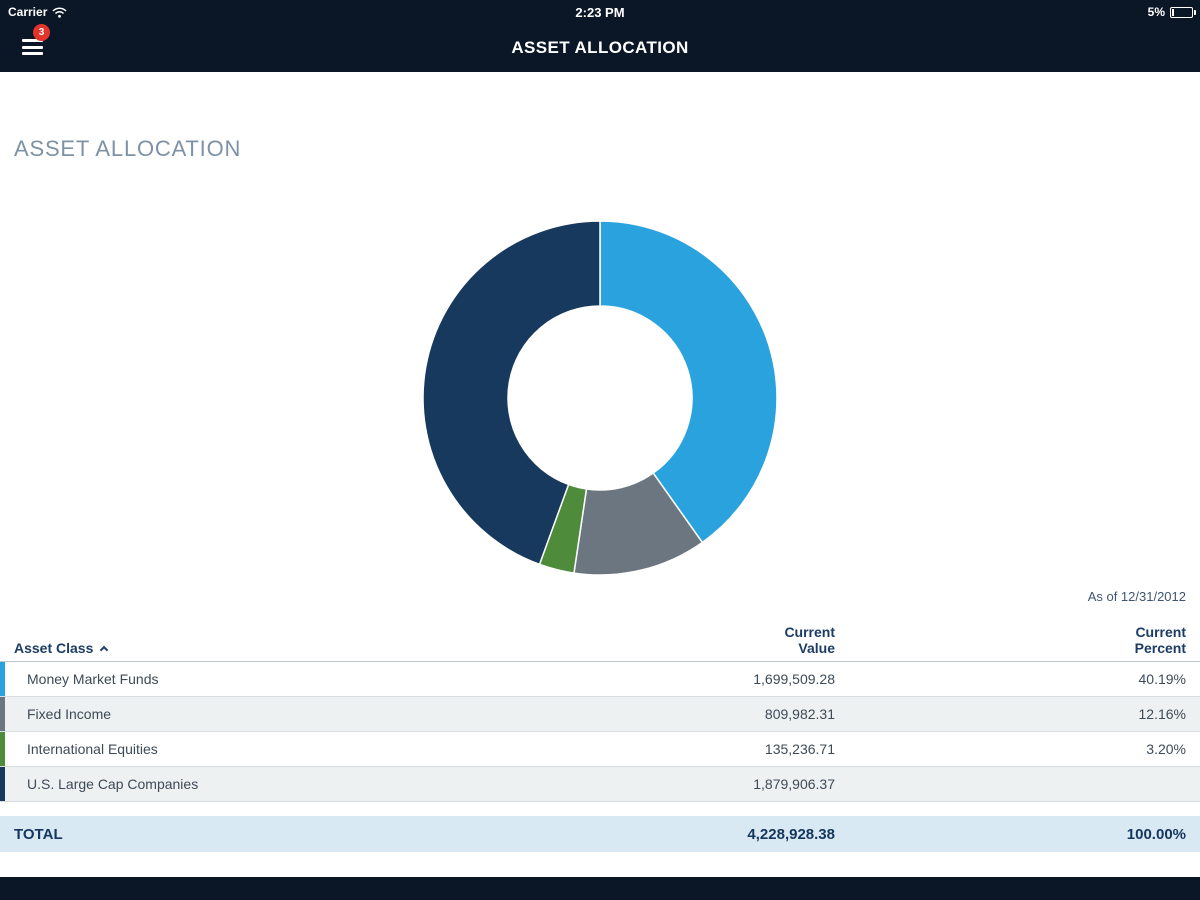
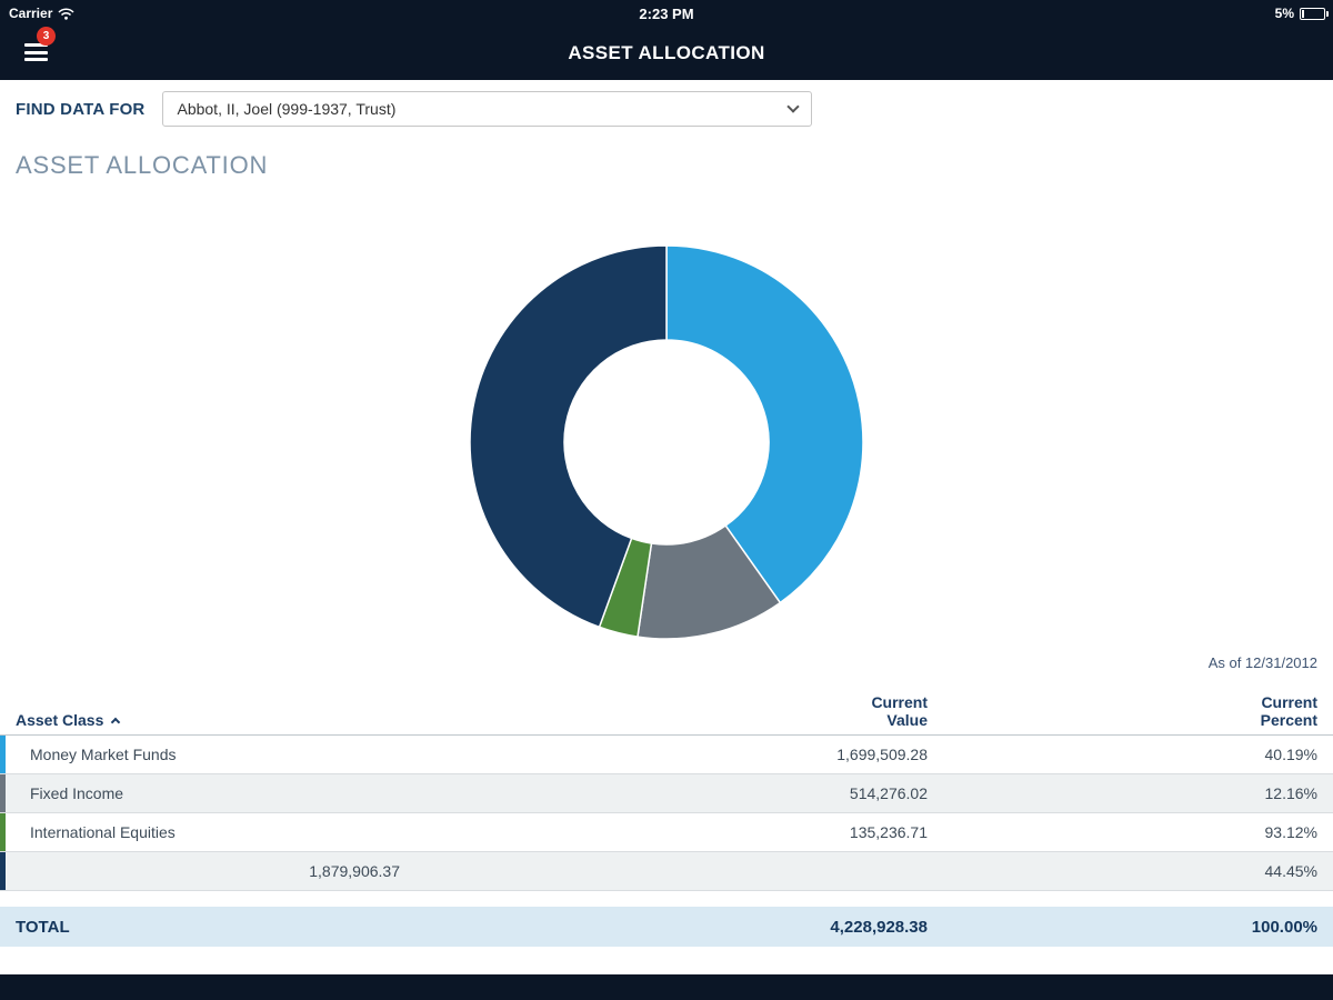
  Carrier
  2:23 PM
  5%
  ASSET ALLOCATION
  3
+ FIND DATA FOR
+ Abbot, II, Joel (999-1937, Trust)
  ASSET ALLOCATION
  As of 12/31/2012
  Asset Class
  Current
  Value
  Current
  Percent
  Money Market Funds
  1,699,509.28
  40.19%
  Fixed Income
- 809,982.31
+ 514,276.02
  12.16%
  International Equities
  135,236.71
- 3.20%
+ 93.12%
- U.S. Large Cap Companies
  1,879,906.37
+ 44.45%
  TOTAL
  4,228,928.38
  100.00%
